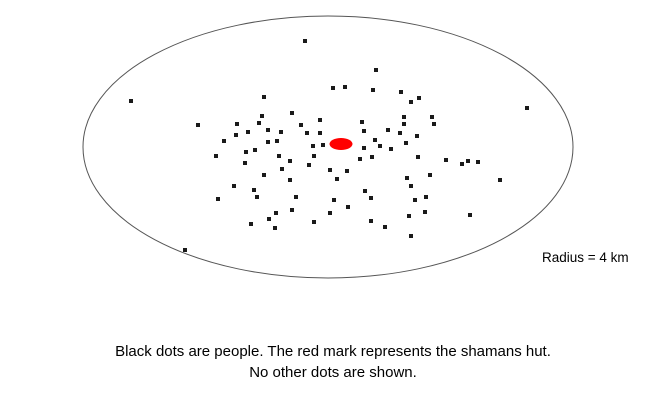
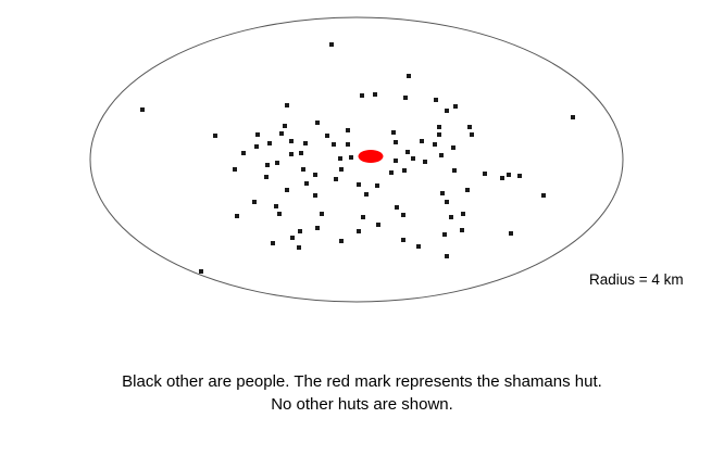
  Radius = 4 km
- Black dots are people. The red mark represents the shamans hut.
+ Black other are people. The red mark represents the shamans hut.
- No other dots are shown.
+ No other huts are shown.
